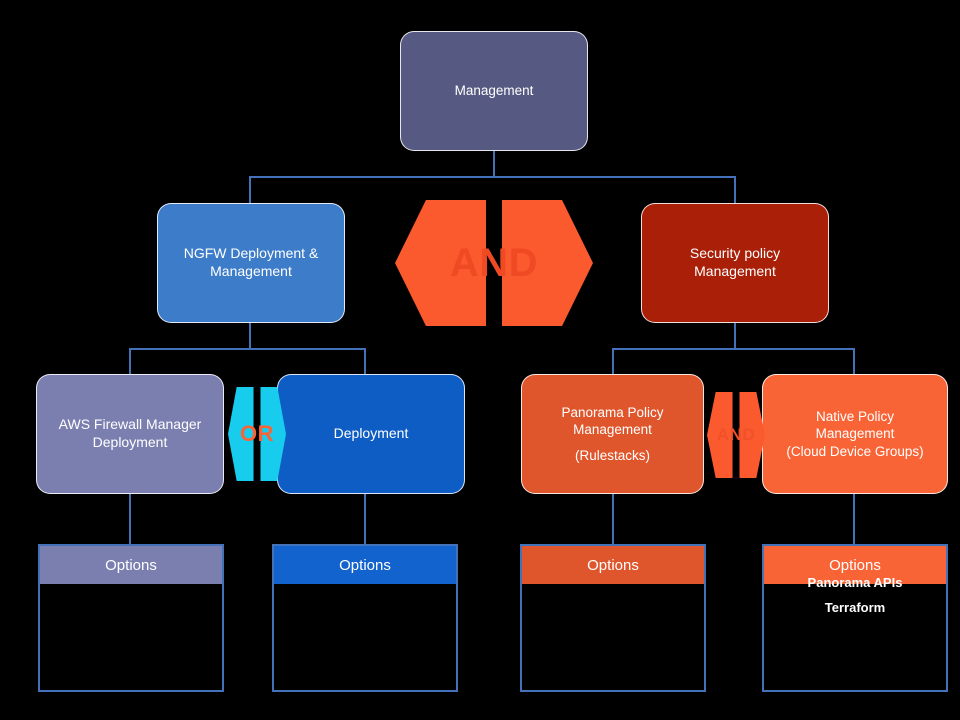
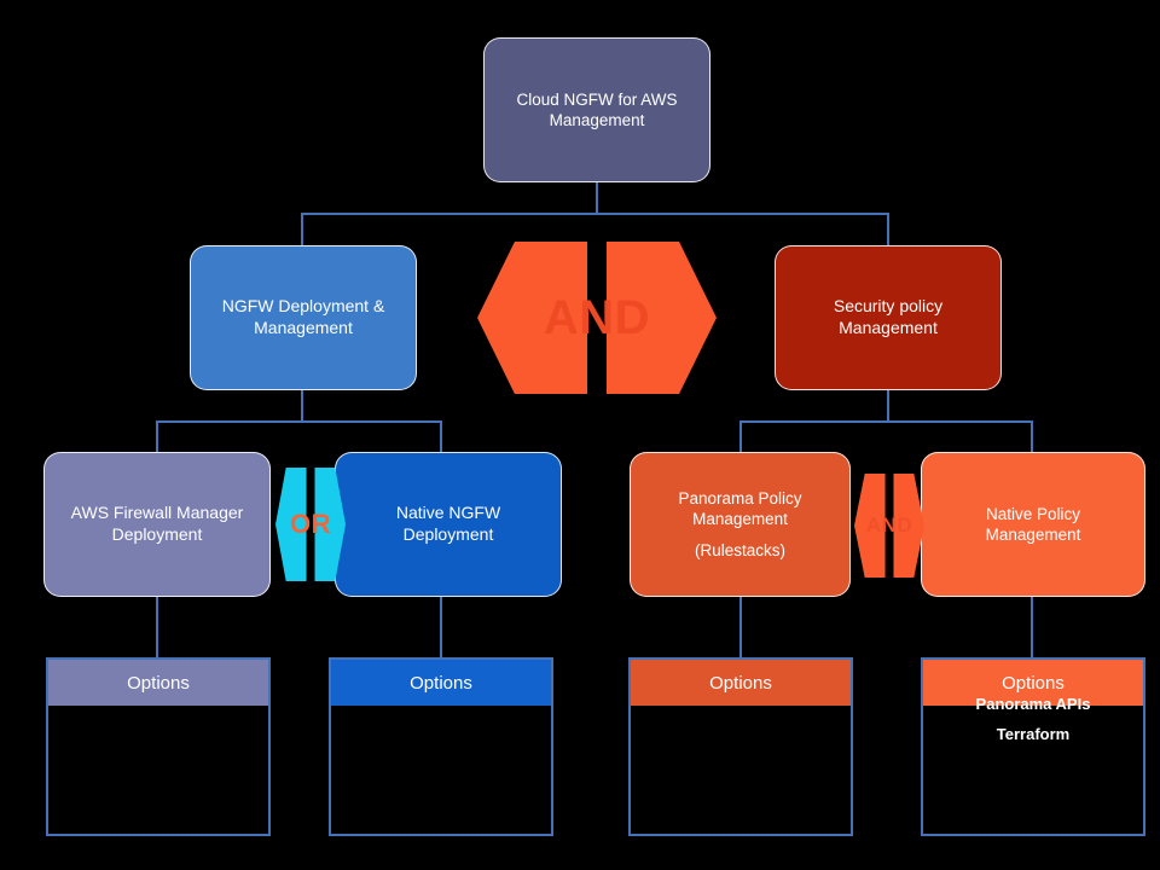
+ Cloud NGFW for AWS
  Management
  NGFW Deployment &
  Management
  Security policy
  Management
  AND
  AWS Firewall Manager
  Deployment
+ Native NGFW
  Deployment
  Panorama Policy
  Management
  (Rulestacks)
  Native Policy
  Management
- (Cloud Device Groups)
  OR
  AND
  Options
  Options
  Options
  Options
  Panorama APIs
  Terraform
